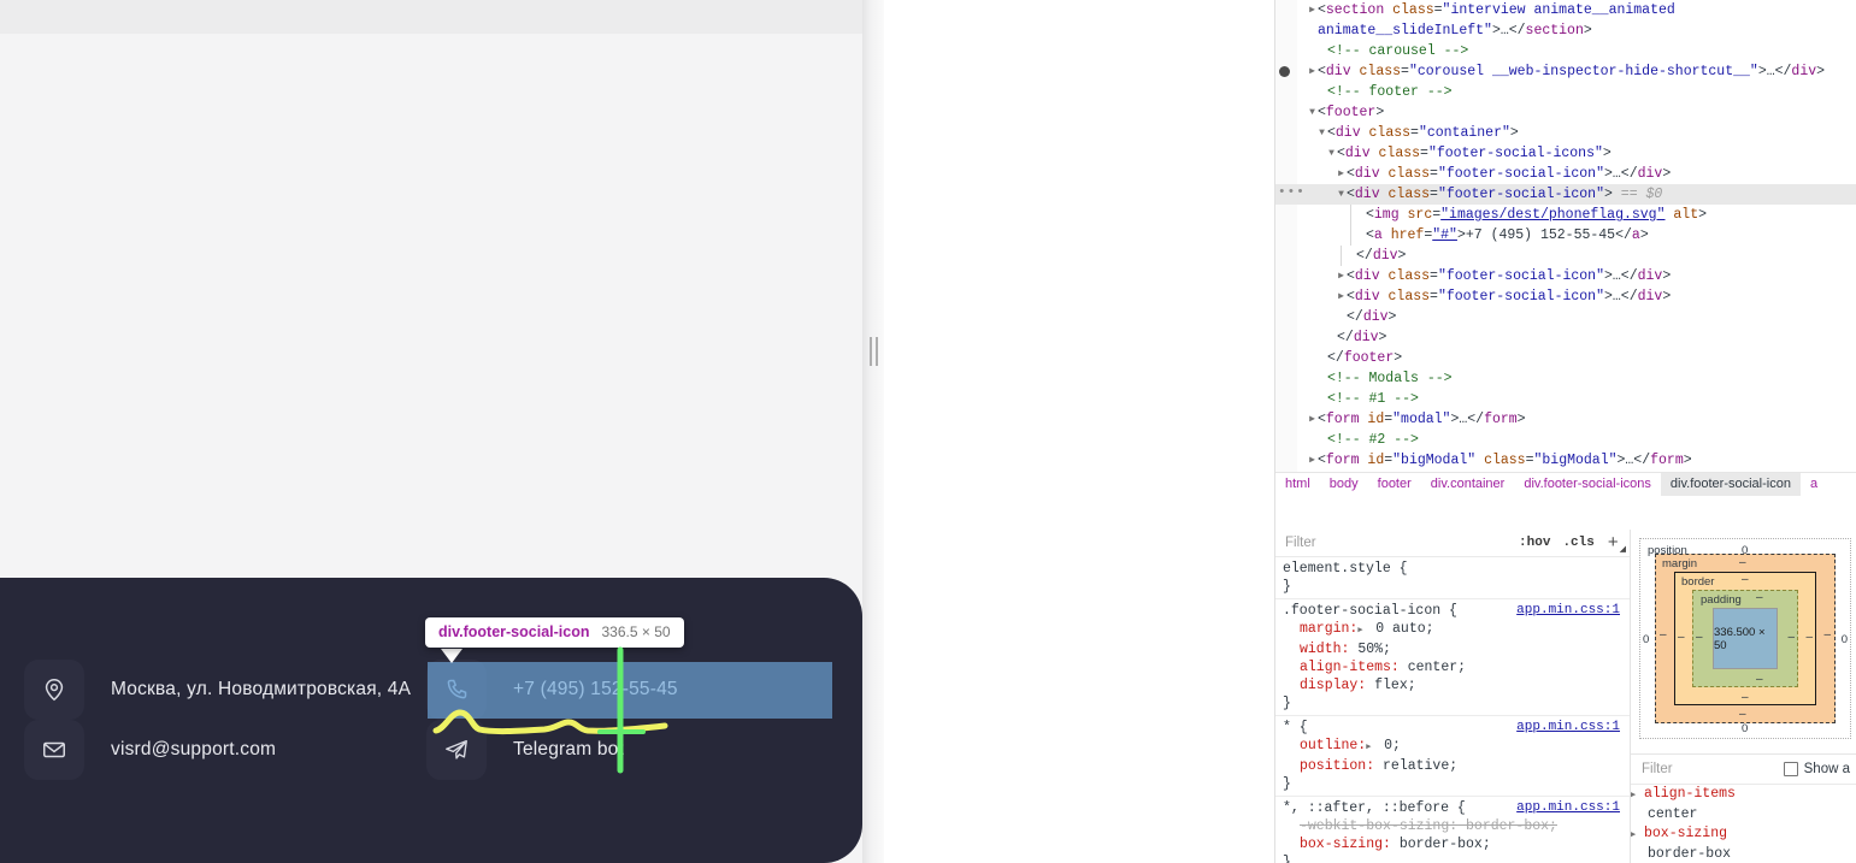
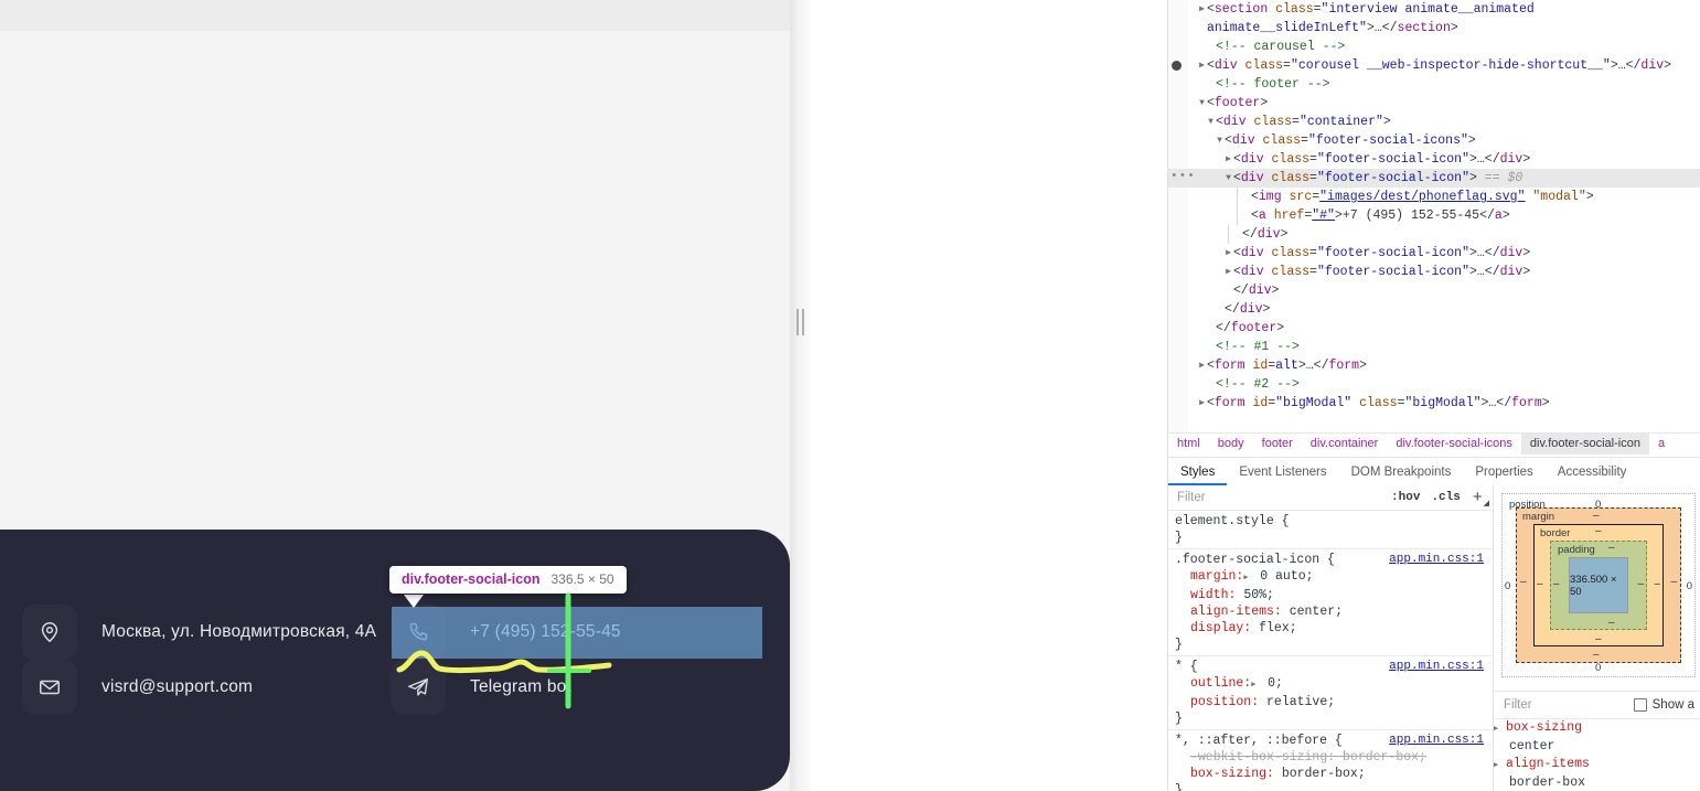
  Москва, ул. Новодмитровская, 4А
  visrd@support.com
  +7 (495) 152-55-45
  Telegram bo
  div.footer-social-icon
  336.5 × 50
  <section class="interview animate__animated
  animate__slideInLeft">…</section>
  <!-- carousel -->
  <div class="corousel __web-inspector-hide-shortcut__">…</div>
  <!-- footer -->
  <footer>
  <div class="container">
  <div class="footer-social-icons">
  <div class="footer-social-icon">…</div>
  •••
  <div class="footer-social-icon"> == $0
- <img src="images/dest/phoneflag.svg" alt>
+ <img src="images/dest/phoneflag.svg" "modal">
  <a href="#">+7 (495) 152-55-45</a>
  </div>
  <div class="footer-social-icon">…</div>
  <div class="footer-social-icon">…</div>
  </div>
  </div>
  </footer>
- <!-- Modals -->
  <!-- #1 -->
- <form id="modal">…</form>
+ <form id=alt>…</form>
  <!-- #2 -->
  <form id="bigModal" class="bigModal">…</form>
  html
  body
  footer
  div.container
  div.footer-social-icons
  div.footer-social-icon
  a
+ Styles
+ Event Listeners
+ DOM Breakpoints
+ Properties
+ Accessibility
  Filter
  :hov
  .cls
  element.style {
  }
  .footer-social-icon {
  app.min.css:1
  margin: ▶ 0 auto;
  width: 50%;
  align-items: center;
  display: flex;
  }
  * {
  app.min.css:1
  outline: ▶ 0;
  position: relative;
  }
  *, ::after, ::before {
  app.min.css:1
  -webkit-box-sizing: border-box;
  box-sizing: border-box;
  position
  0
  0
  0
  0
  margin
  –
  –
  –
  –
  border
  –
  –
  –
  –
  padding
  –
  –
  –
  –
  336.500 × 50
  Filter
  Show a
- ▶ align-items
+ ▶ box-sizing
  center
- ▶ box-sizing
+ ▶ align-items
  border-box
